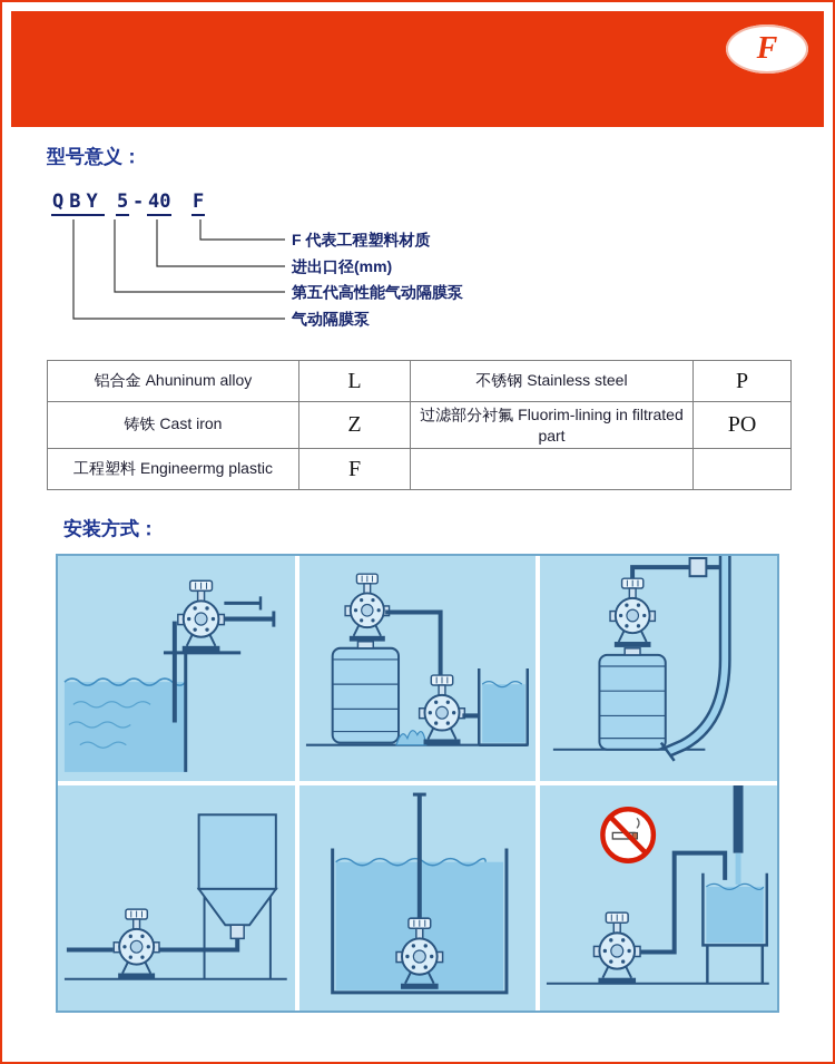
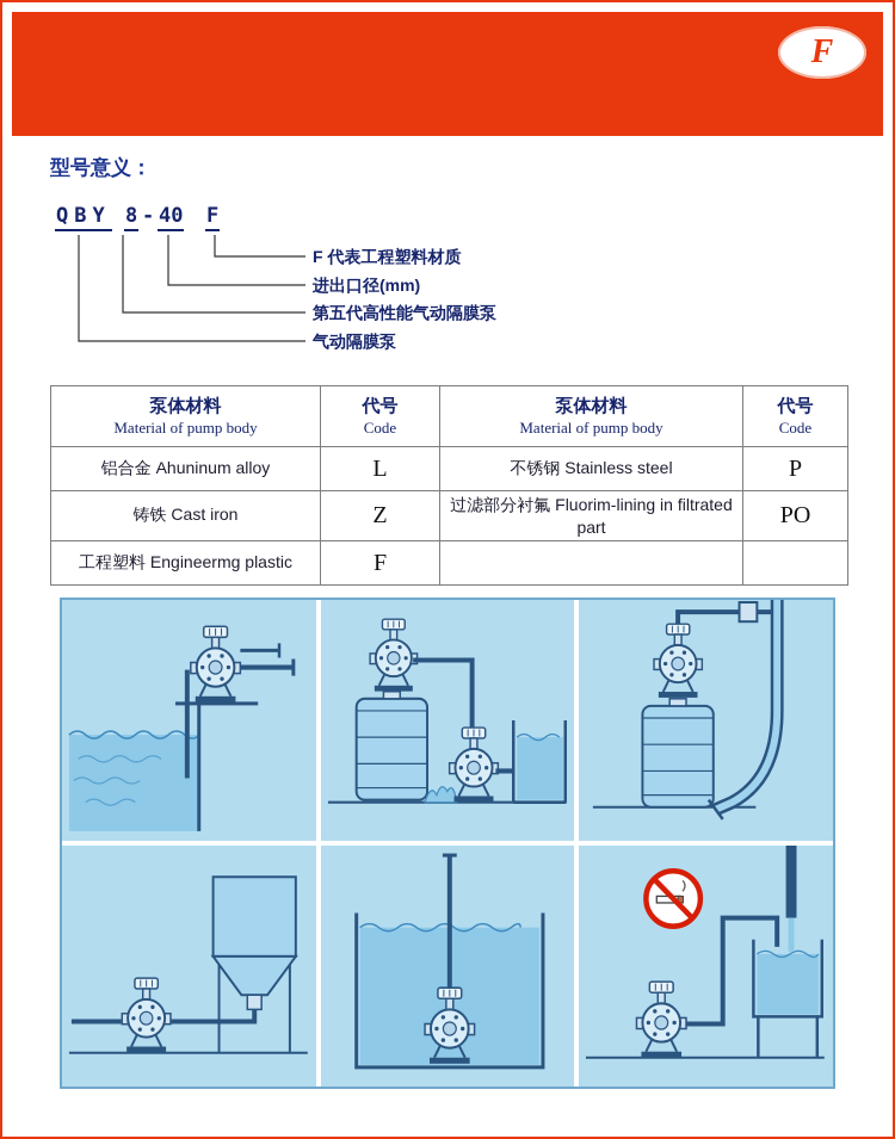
  F
  型号意义：
  QBY
- 5
+ 8
  -
  40
  F
  F 代表工程塑料材质
  进出口径(mm)
  第五代高性能气动隔膜泵
  气动隔膜泵
+ 泵体材料 Material of pump body	代号 Code	泵体材料 Material of pump body	代号 Code
  铝合金 Ahuninum alloy	L	不锈钢 Stainless steel	P
  铸铁 Cast iron	Z	过滤部分衬氟 Fluorim-lining in filtrated part	PO
  工程塑料 Engineermg plastic	F
- 安装方式：
